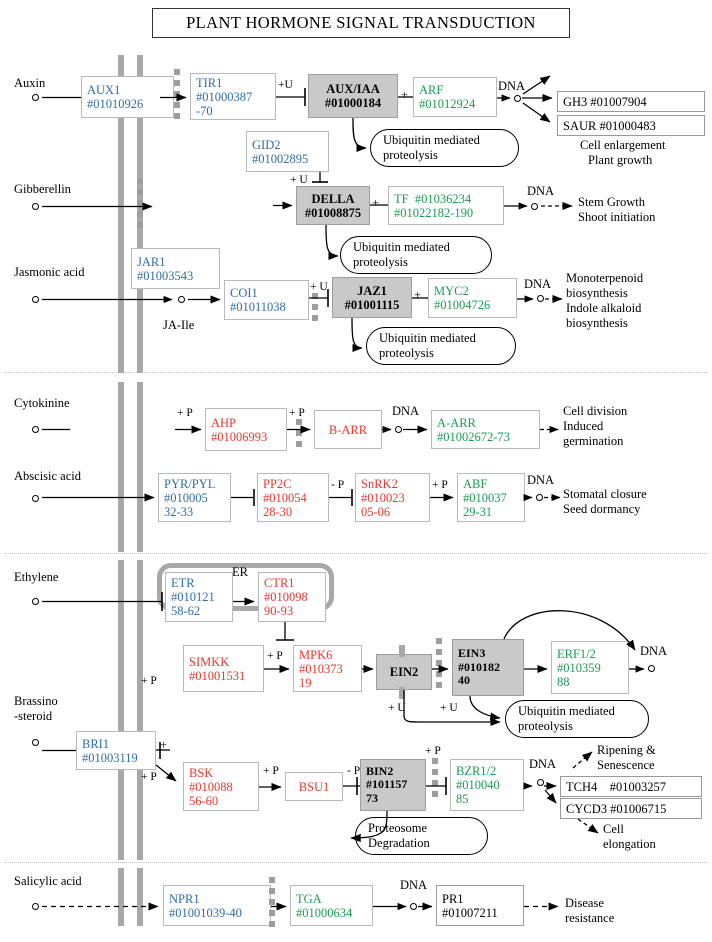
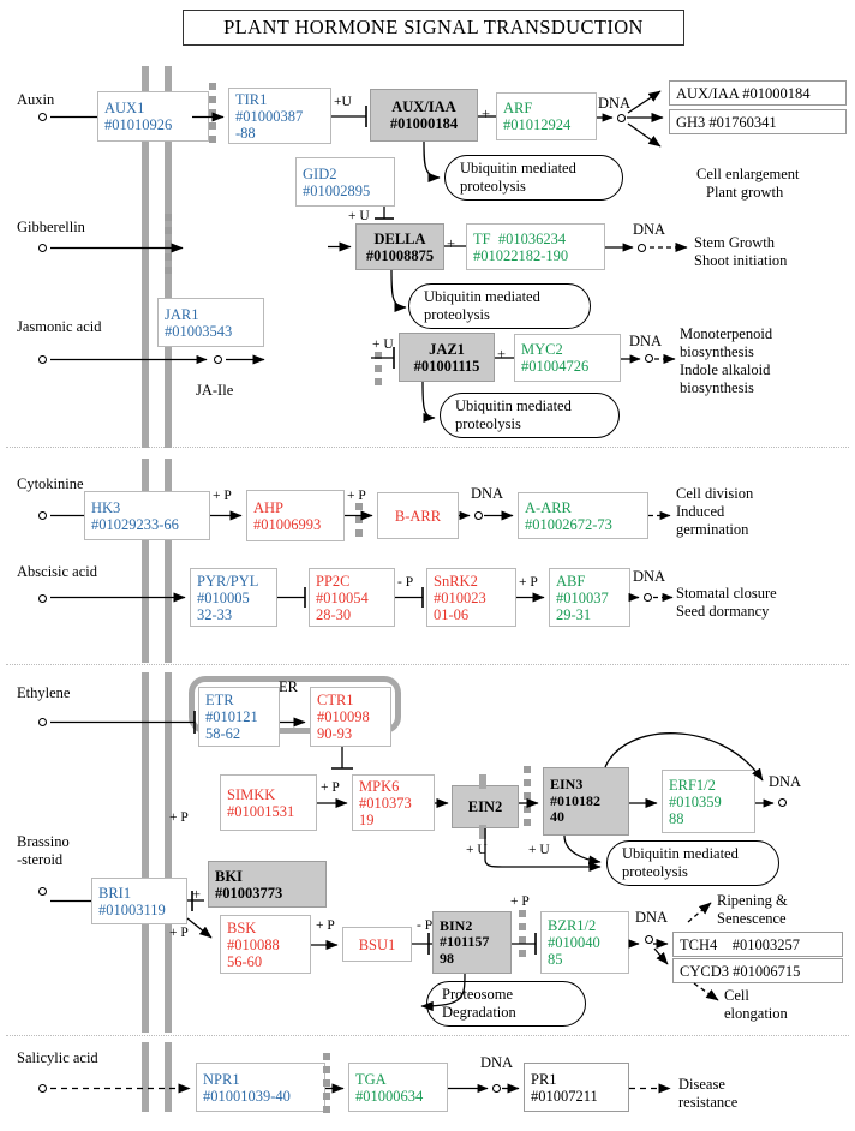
  PLANT HORMONE SIGNAL TRANSDUCTION
  ER
  Auxin
  AUX1
  #01010926
  TIR1
  #01000387
- -70
+ -88
  +U
  AUX/IAA
  #01000184
  +
  ARF
  #01012924
  DNA
+ AUX/IAA #01000184
- GH3 #01007904
+ GH3 #01760341
- SAUR #01000483
  Cell enlargement
  Plant growth
  Ubiquitin mediated
  proteolysis
  Gibberellin
  GID2
  #01002895
  + U
  DELLA
  #01008875
  +
  TF #01036234
  #01022182-190
  DNA
  Stem Growth
  Shoot initiation
  Ubiquitin mediated
  proteolysis
  Jasmonic acid
  JAR1
  #01003543
  JA-Ile
- COI1
- #01011038
  + U
  JAZ1
  #01001115
  +
  MYC2
  #01004726
  DNA
  Monoterpenoid
  biosynthesis
  Indole alkaloid
  biosynthesis
  Ubiquitin mediated
  proteolysis
  Cytokinine
+ HK3
+ #01029233-66
  + P
  AHP
  #01006993
  + P
  B-ARR
  DNA
  A-ARR
  #01002672-73
  Cell division
  Induced
  germination
  Abscisic acid
  PYR/PYL
  #010005
  32-33
  PP2C
  #010054
  28-30
  - P
  SnRK2
  #010023
- 05-06
+ 01-06
  + P
  ABF
  #010037
  29-31
  DNA
  Stomatal closure
  Seed dormancy
  Ethylene
  ETR
  #010121
  58-62
  CTR1
  #010098
  90-93
  SIMKK
  #01001531
  + P
  MPK6
  #010373
  19
  EIN2
  EIN3
  #010182
  40
  ERF1/2
  #010359
  88
  DNA
  + U
  + U
  Ubiquitin mediated
  proteolysis
  Brassino
  -steroid
  BRI1
  #01003119
  + P
  + P
  +
+ BKI
+ #01003773
  BSK
  #010088
  56-60
  + P
  BSU1
  - P
  BIN2
  #101157
- 73
+ 98
  + P
  BZR1/2
  #010040
  85
  DNA
  Ripening &
  Senescence
  TCH4 #01003257
  CYCD3 #01006715
  Cell
  elongation
  Proteosome
  Degradation
  Salicylic acid
  NPR1
  #01001039-40
  TGA
  #01000634
  DNA
  PR1
  #01007211
  Disease
  resistance
